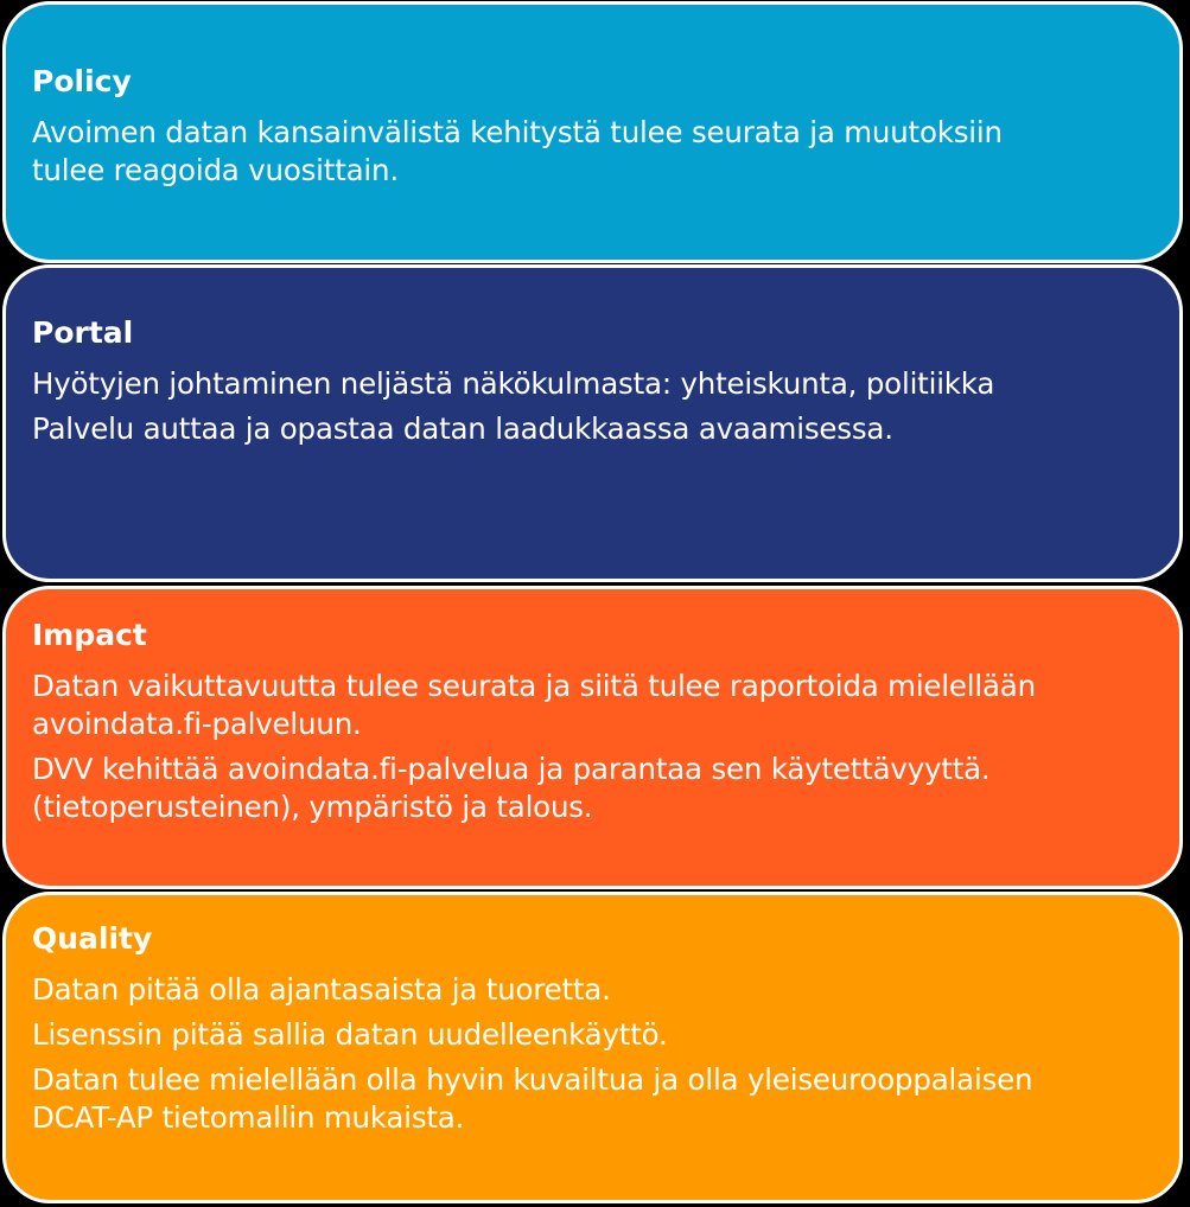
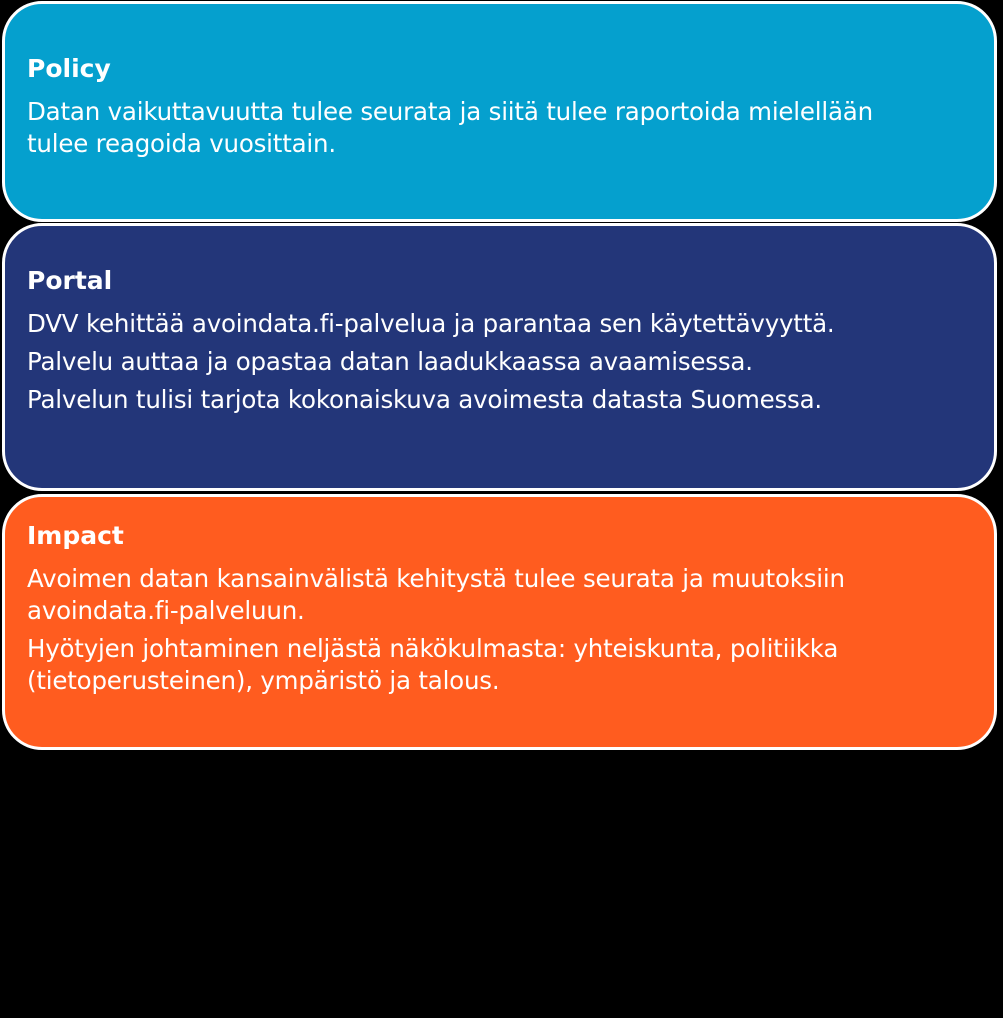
  Policy
- Avoimen datan kansainvälistä kehitystä tulee seurata ja muutoksiin
+ Datan vaikuttavuutta tulee seurata ja siitä tulee raportoida mielellään
  tulee reagoida vuosittain.
  Portal
- Hyötyjen johtaminen neljästä näkökulmasta: yhteiskunta, politiikka
+ DVV kehittää avoindata.fi-palvelua ja parantaa sen käytettävyyttä.
  Palvelu auttaa ja opastaa datan laadukkaassa avaamisessa.
+ Palvelun tulisi tarjota kokonaiskuva avoimesta datasta Suomessa.
  Impact
- Datan vaikuttavuutta tulee seurata ja siitä tulee raportoida mielellään
+ Avoimen datan kansainvälistä kehitystä tulee seurata ja muutoksiin
  avoindata.fi-palveluun.
- DVV kehittää avoindata.fi-palvelua ja parantaa sen käytettävyyttä.
+ Hyötyjen johtaminen neljästä näkökulmasta: yhteiskunta, politiikka
  (tietoperusteinen), ympäristö ja talous.
- Quality
- Datan pitää olla ajantasaista ja tuoretta.
- Lisenssin pitää sallia datan uudelleenkäyttö.
- Datan tulee mielellään olla hyvin kuvailtua ja olla yleiseurooppalaisen
- DCAT-AP tietomallin mukaista.
